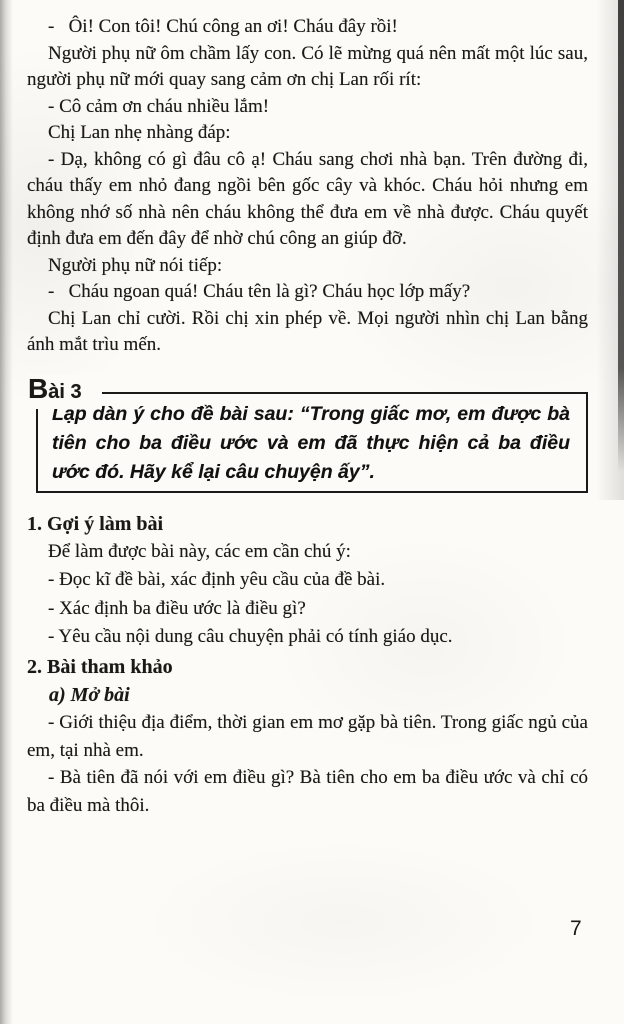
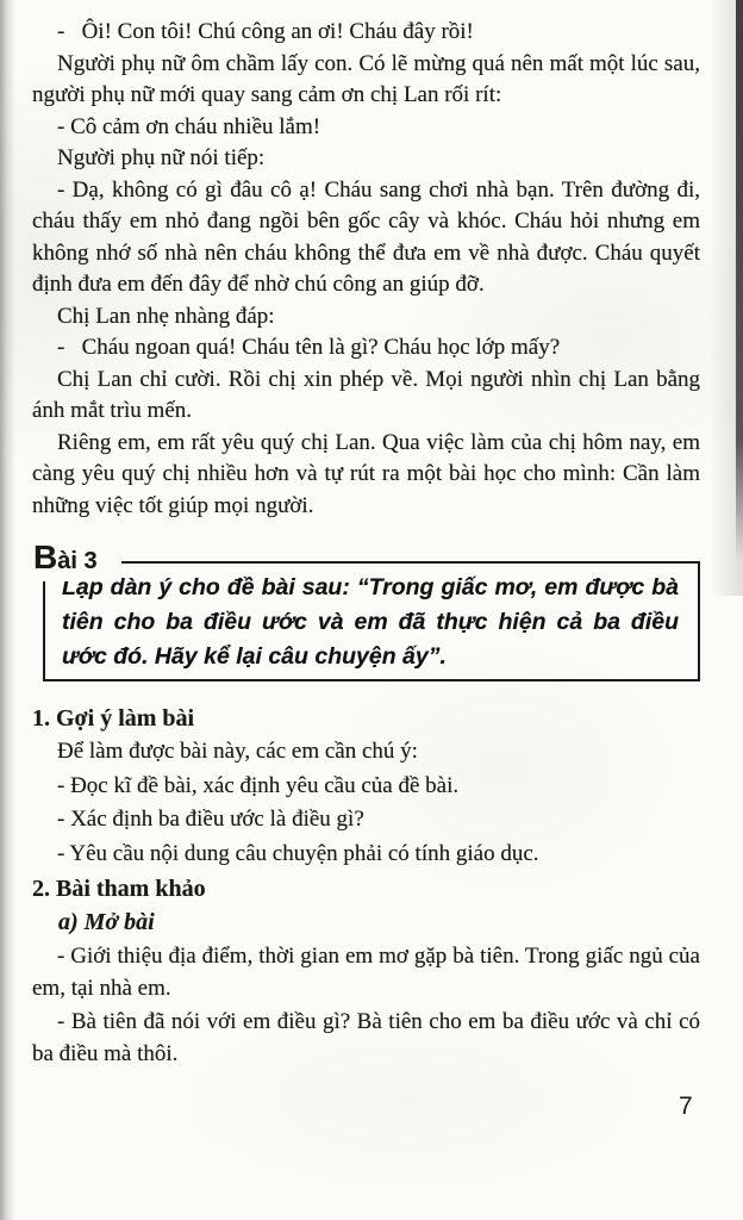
  - Ôi! Con tôi! Chú công an ơi! Cháu đây rồi!
  Người phụ nữ ôm chầm lấy con. Có lẽ mừng quá nên mất một lúc sau, người phụ nữ mới quay sang cảm ơn chị Lan rối rít:
  - Cô cảm ơn cháu nhiều lắm!
- Chị Lan nhẹ nhàng đáp:
+ Người phụ nữ nói tiếp:
  - Dạ, không có gì đâu cô ạ! Cháu sang chơi nhà bạn. Trên đường đi, cháu thấy em nhỏ đang ngồi bên gốc cây và khóc. Cháu hỏi nhưng em không nhớ số nhà nên cháu không thể đưa em về nhà được. Cháu quyết định đưa em đến đây để nhờ chú công an giúp đỡ.
- Người phụ nữ nói tiếp:
+ Chị Lan nhẹ nhàng đáp:
  - Cháu ngoan quá! Cháu tên là gì? Cháu học lớp mấy?
  Chị Lan chỉ cười. Rồi chị xin phép về. Mọi người nhìn chị Lan bằng ánh mắt trìu mến.
+ Riêng em, em rất yêu quý chị Lan. Qua việc làm của chị hôm nay, em càng yêu quý chị nhiều hơn và tự rút ra một bài học cho mình: Cần làm những việc tốt giúp mọi người.
  Bài 3
  Lập dàn ý cho đề bài sau: “Trong giấc mơ, em được bà tiên cho ba điều ước và em đã thực hiện cả ba điều ước đó. Hãy kể lại câu chuyện ấy”.
  1. Gợi ý làm bài
  Để làm được bài này, các em cần chú ý:
  - Đọc kĩ đề bài, xác định yêu cầu của đề bài.
  - Xác định ba điều ước là điều gì?
  - Yêu cầu nội dung câu chuyện phải có tính giáo dục.
  2. Bài tham khảo
  a) Mở bài
  - Giới thiệu địa điểm, thời gian em mơ gặp bà tiên. Trong giấc ngủ của em, tại nhà em.
  - Bà tiên đã nói với em điều gì? Bà tiên cho em ba điều ước và chỉ có ba điều mà thôi.
  7
